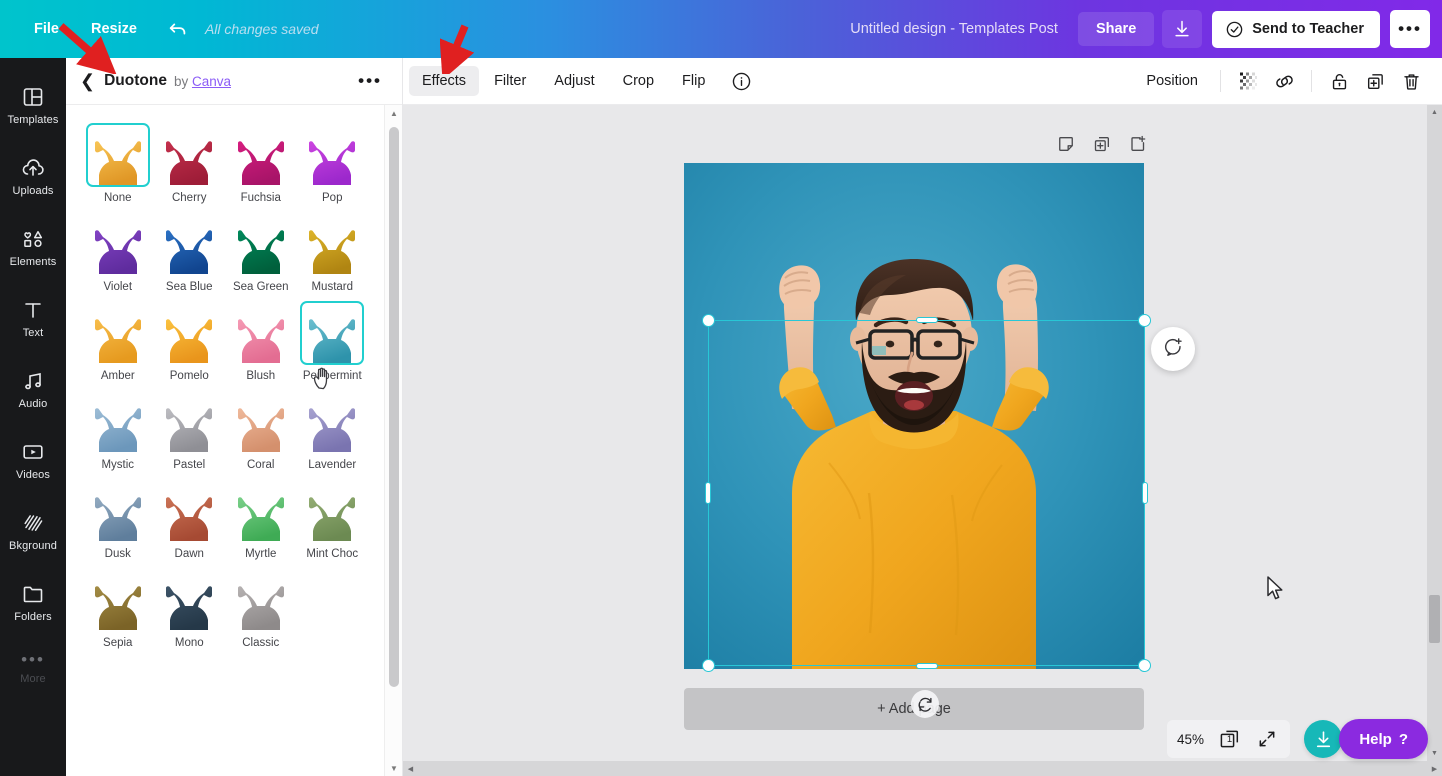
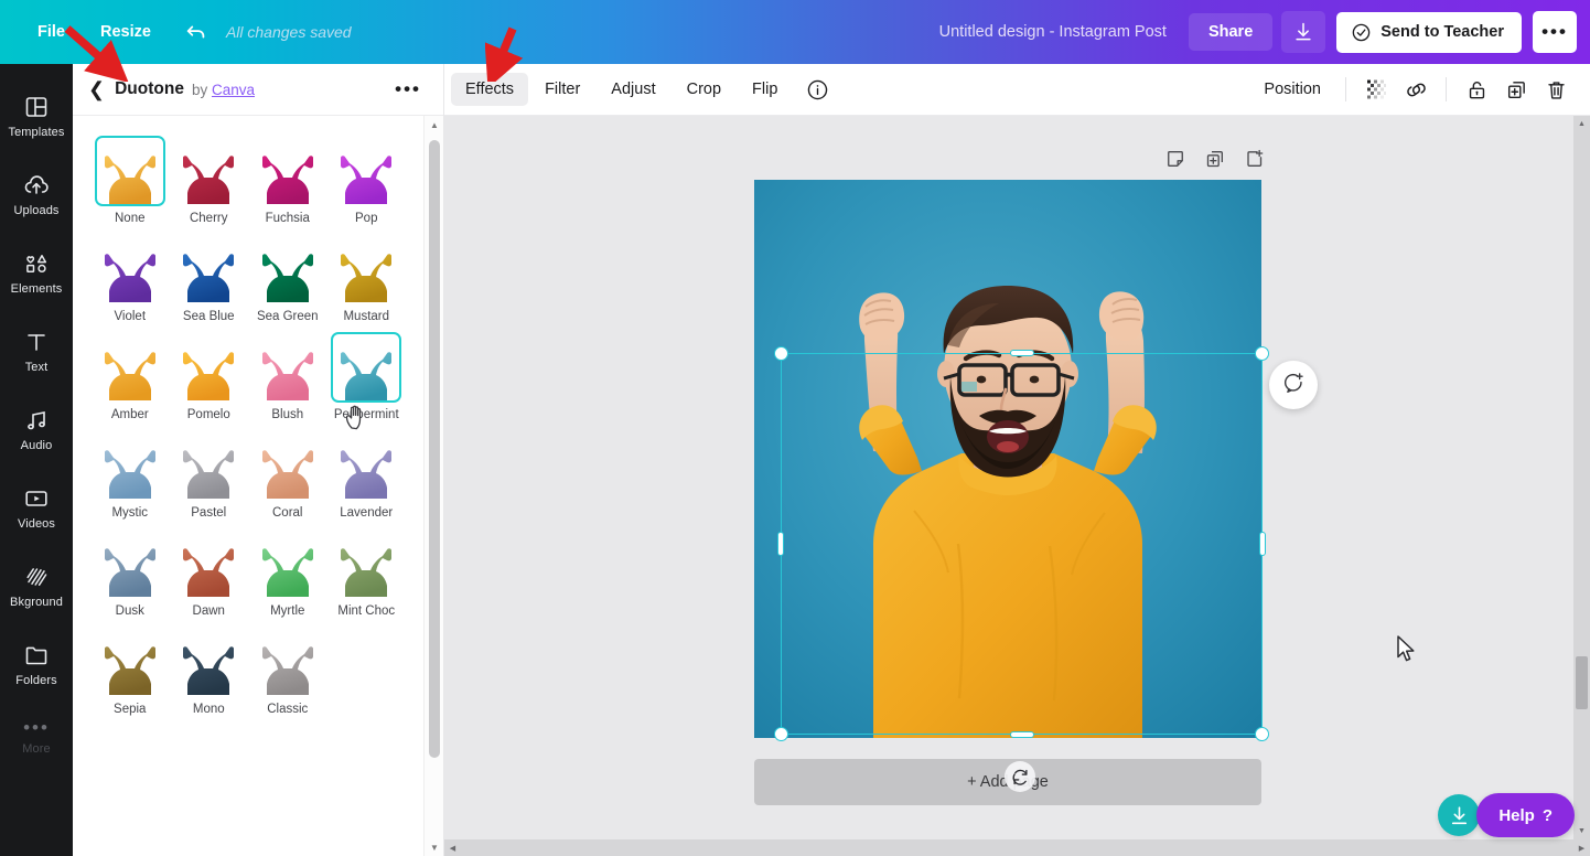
  File
  Resize
  All changes saved
- Untitled design - Templates Post
+ Untitled design - Instagram Post
  Share
  Send to Teacher
  •••
  Templates
  Uploads
  Elements
  Text
  Audio
  Videos
  Bkground
  Folders
  •••
  More
  ❮
  Duotone
  by Canva
  •••
  None
  Cherry
  Fuchsia
  Pop
  Violet
  Sea Blue
  Sea Green
  Mustard
  Amber
  Pomelo
  Blush
  Peermint
  Mystic
  Pastel
  Coral
  Lavender
  Dusk
  Dawn
  Myrtle
  Mint Choc
  Sepia
  Mono
  Classic
  ▲
  ▼
  Effects
  Filter
  Adjust
  Crop
  Flip
  Position
  + Addge
- 45%
- 1
  Help
  ?
